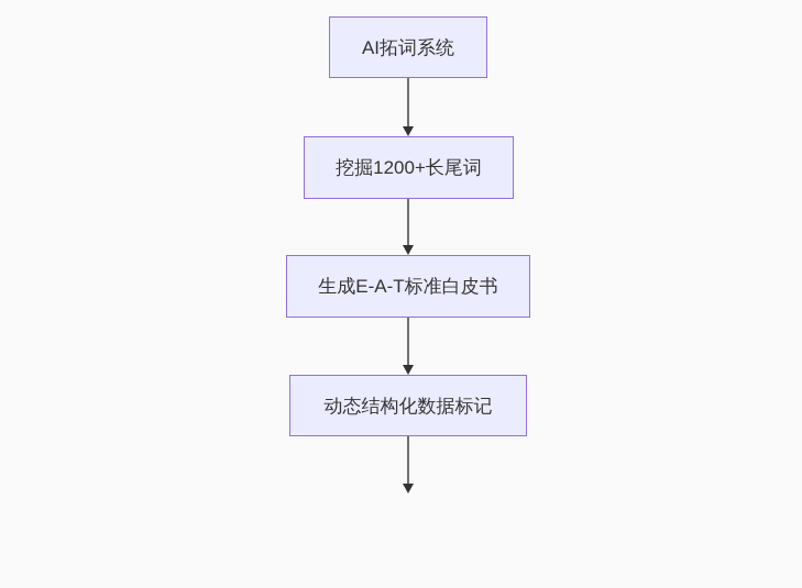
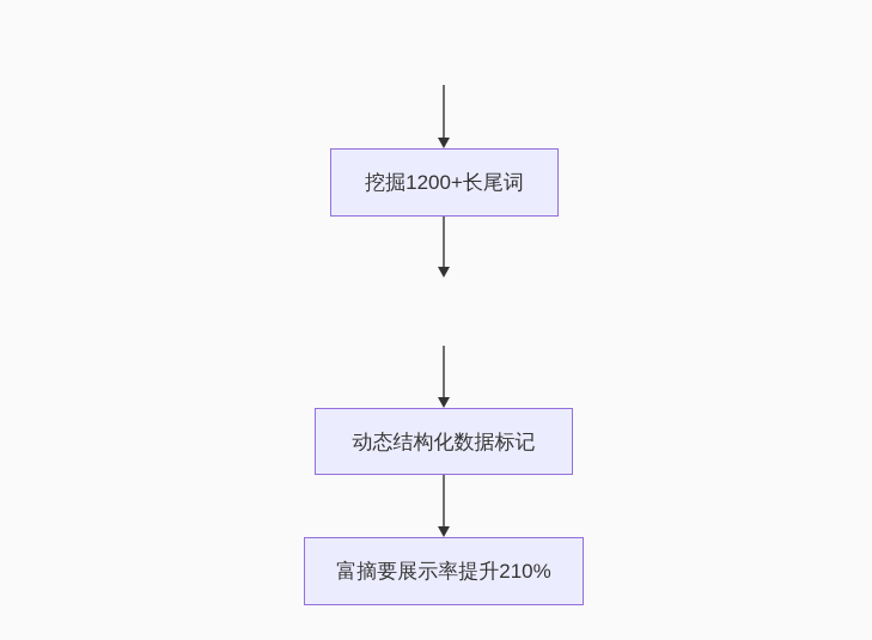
- AI拓词系统
  挖掘1200+长尾词
- 生成E-A-T标准白皮书
  动态结构化数据标记
+ 富摘要展示率提升210%
